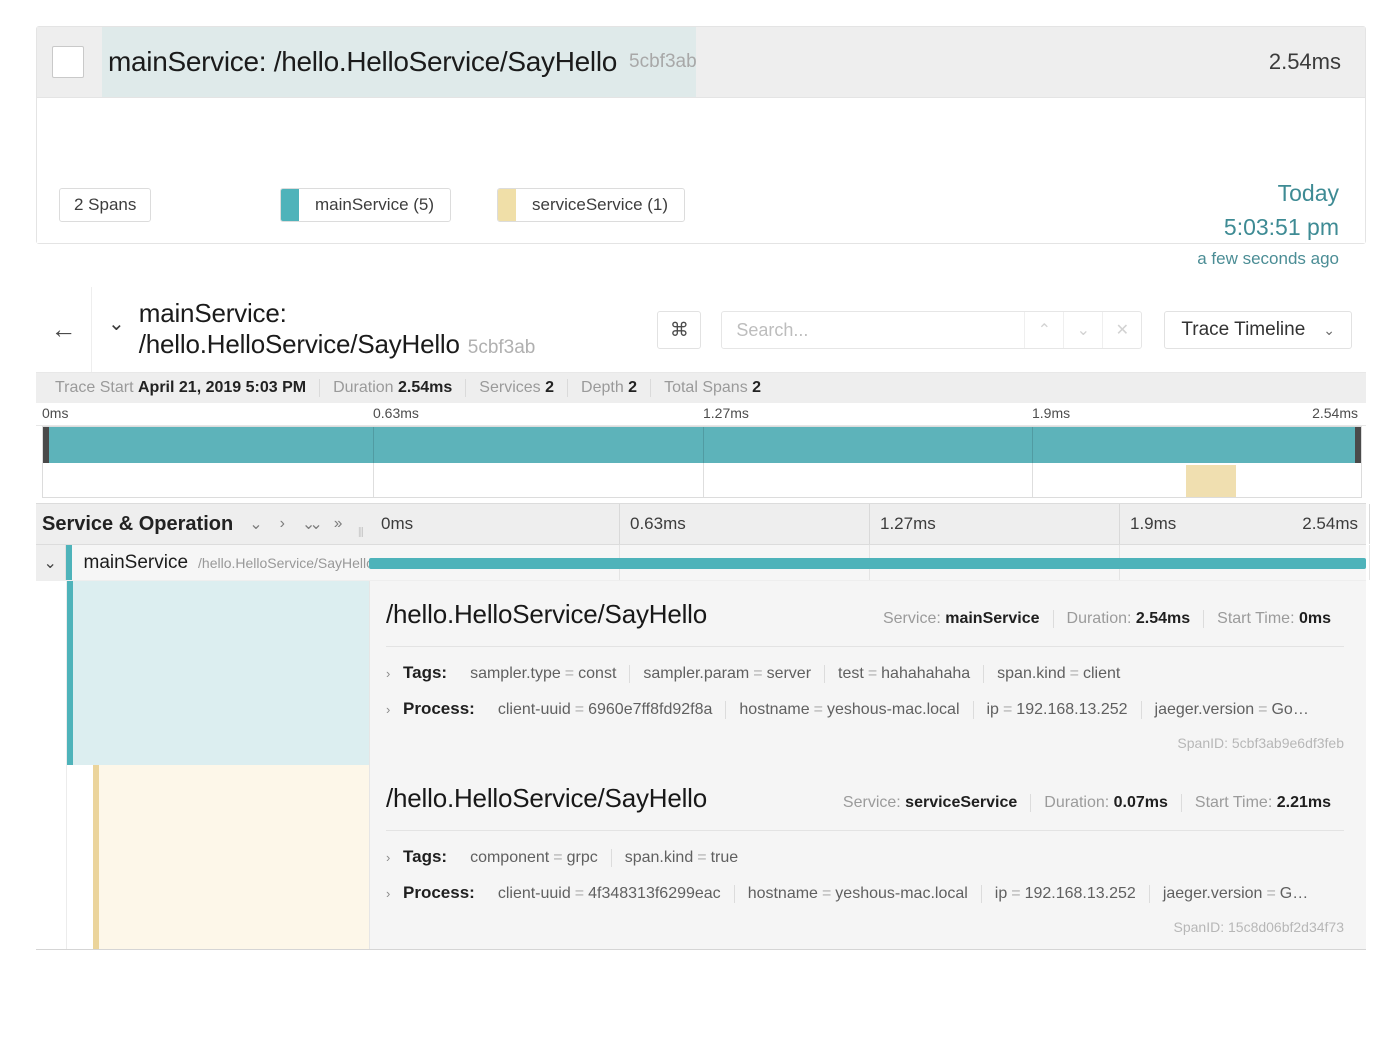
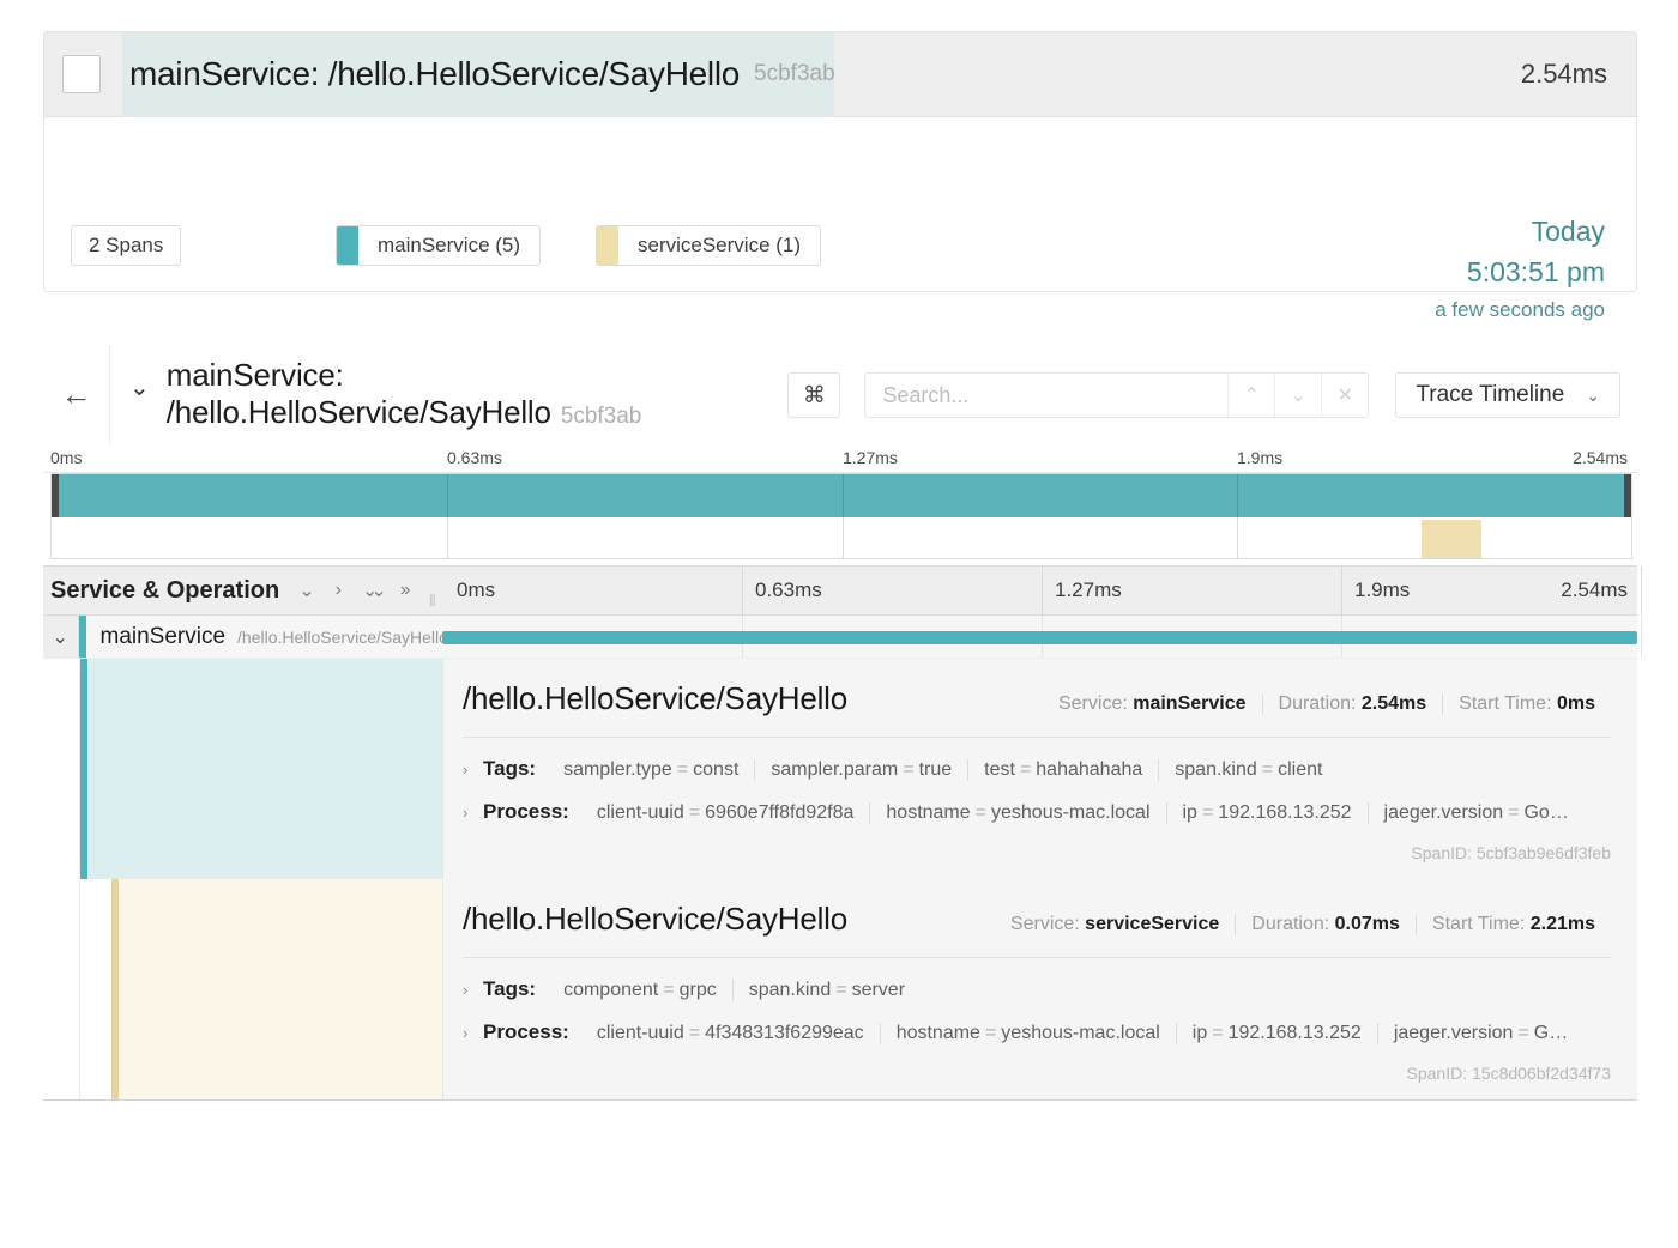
  mainService: /hello.HelloService/SayHello
  5cbf3ab
  2.54ms
  2 Spans
  mainService (5)
  serviceService (1)
  Today
  5:03:51 pm
  a few seconds ago
  ←
  ⌄
  mainService: /hello.HelloService/SayHello 5cbf3ab
  ⌘
  Search...
  ⌃
  ⌄
  ✕
  Trace Timeline
  ⌄
- Trace Start April 21, 2019 5:03 PM
- Duration 2.54ms
- Services 2
- Depth 2
- Total Spans 2
  0ms
  0.63ms
  1.27ms
  1.9ms
  2.54ms
  Service & Operation
  ⌄
  ›
  ⌄⌄
  ››
  ⦀
  0ms
  0.63ms
  1.27ms
  1.9ms
  2.54ms
  ⌄
  mainService
  /hello.HelloService/SayHell
  /hello.HelloService/SayHello
  Service: mainService
  Duration: 2.54ms
  Start Time: 0ms
  ›
  Tags:
  sampler.type = const
- sampler.param = server
+ sampler.param = true
  test = hahahahaha
  span.kind = client
  ›
  Process:
  client-uuid = 6960e7ff8fd92f8a
  hostname = yeshous-mac.local
  ip = 192.168.13.252
  jaeger.version = Go…
  SpanID: 5cbf3ab9e6df3feb
  /hello.HelloService/SayHello
  Service: serviceService
  Duration: 0.07ms
  Start Time: 2.21ms
  ›
  Tags:
  component = grpc
- span.kind = true
+ span.kind = server
  ›
  Process:
  client-uuid = 4f348313f6299eac
  hostname = yeshous-mac.local
  ip = 192.168.13.252
  jaeger.version = G…
  SpanID: 15c8d06bf2d34f73
